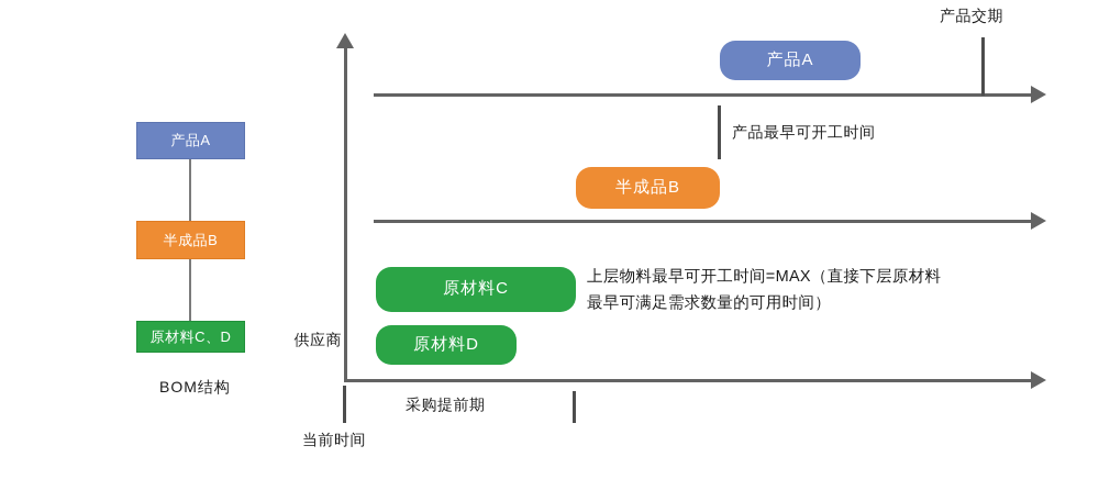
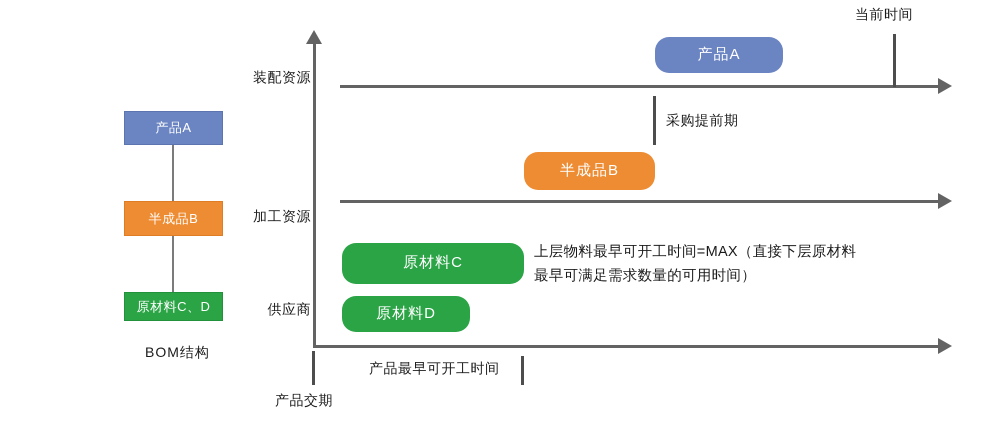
  产品A
  半成品B
  原材料C、D
  BOM结构
+ 装配资源
+ 加工资源
  供应商
  产品A
  半成品B
  原材料C
  原材料D
- 产品交期
+ 当前时间
- 产品最早可开工时间
+ 采购提前期
- 当前时间
+ 产品交期
- 采购提前期
+ 产品最早可开工时间
  上层物料最早可开工时间=MAX（直接下层原材料
  最早可满足需求数量的可用时间）
